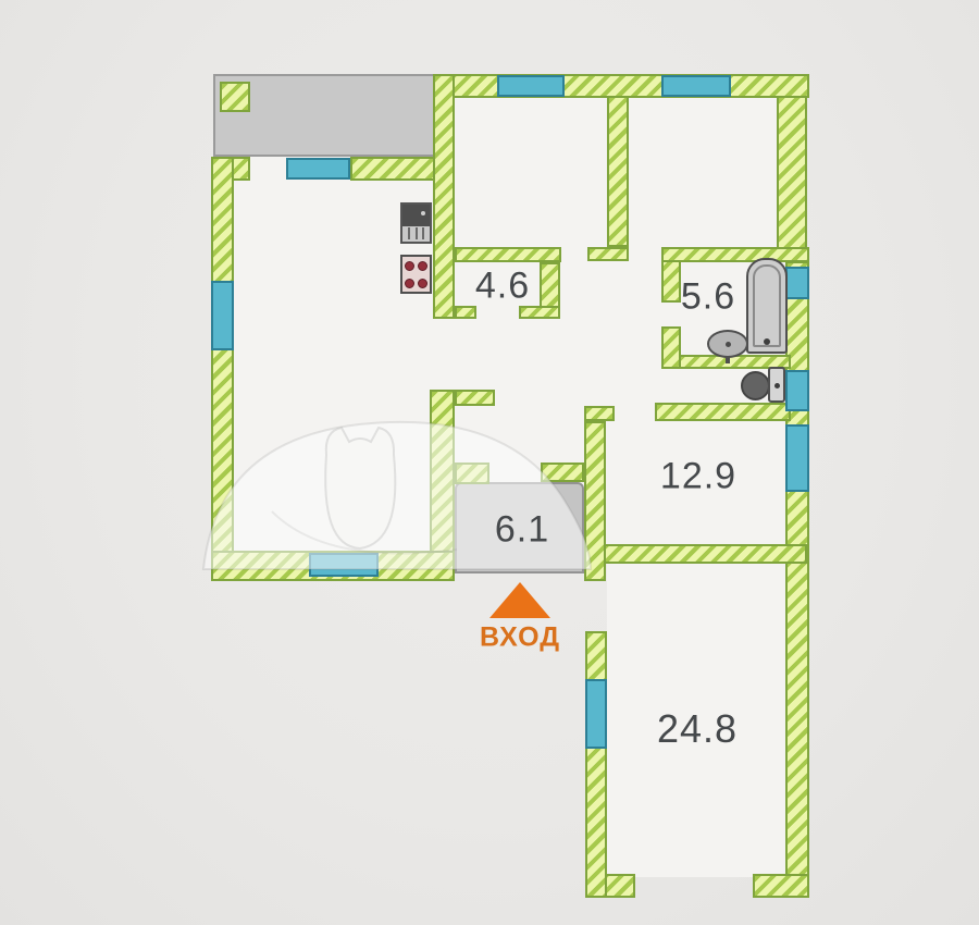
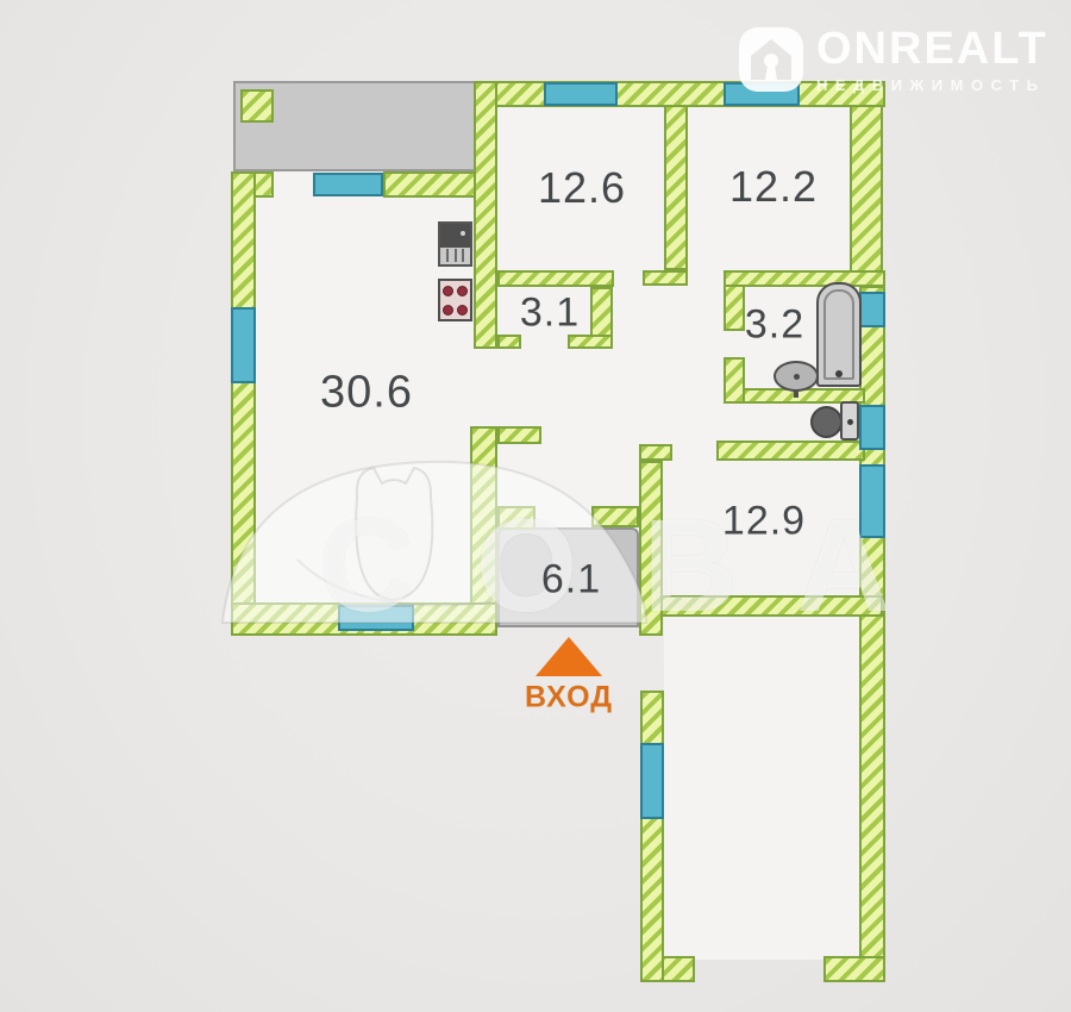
+ СОВА
+ 30.6
+ 12.6
+ 12.2
- 4.6
+ 3.1
- 5.6
+ 3.2
  12.9
  6.1
- 24.8
  ВХОД
+ ONREALT
+ НЕДВИЖИМОСТЬ
